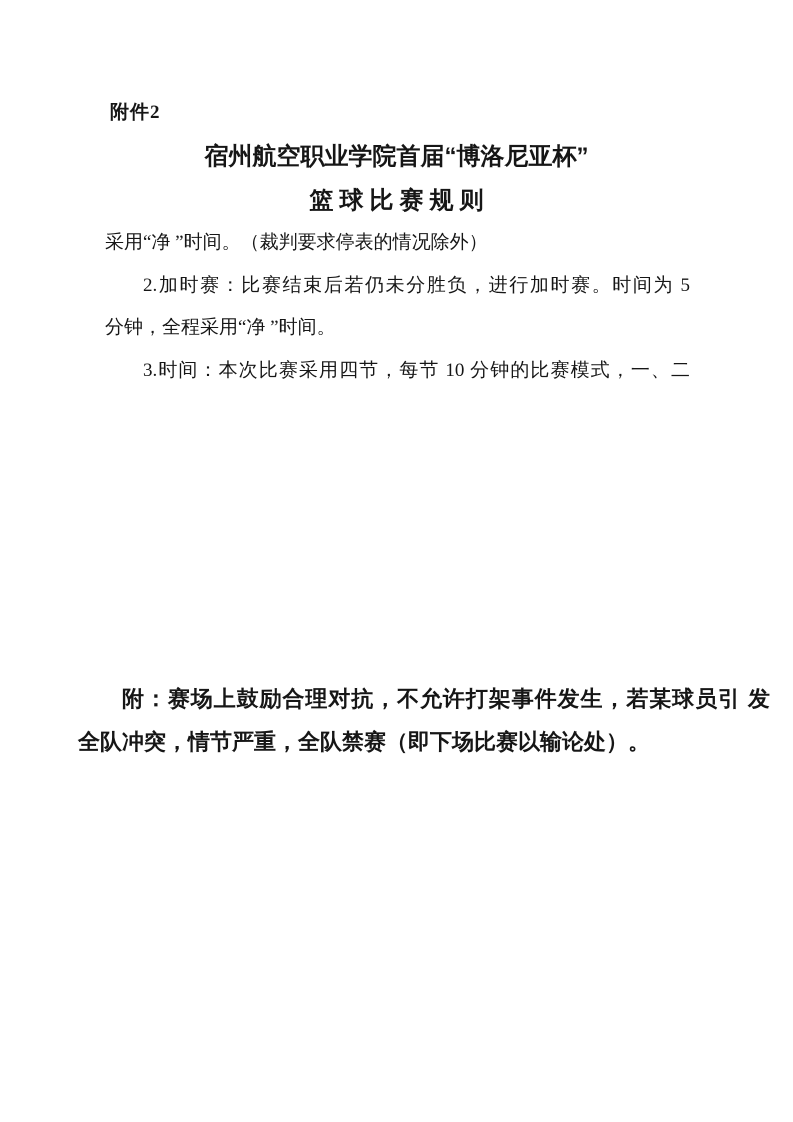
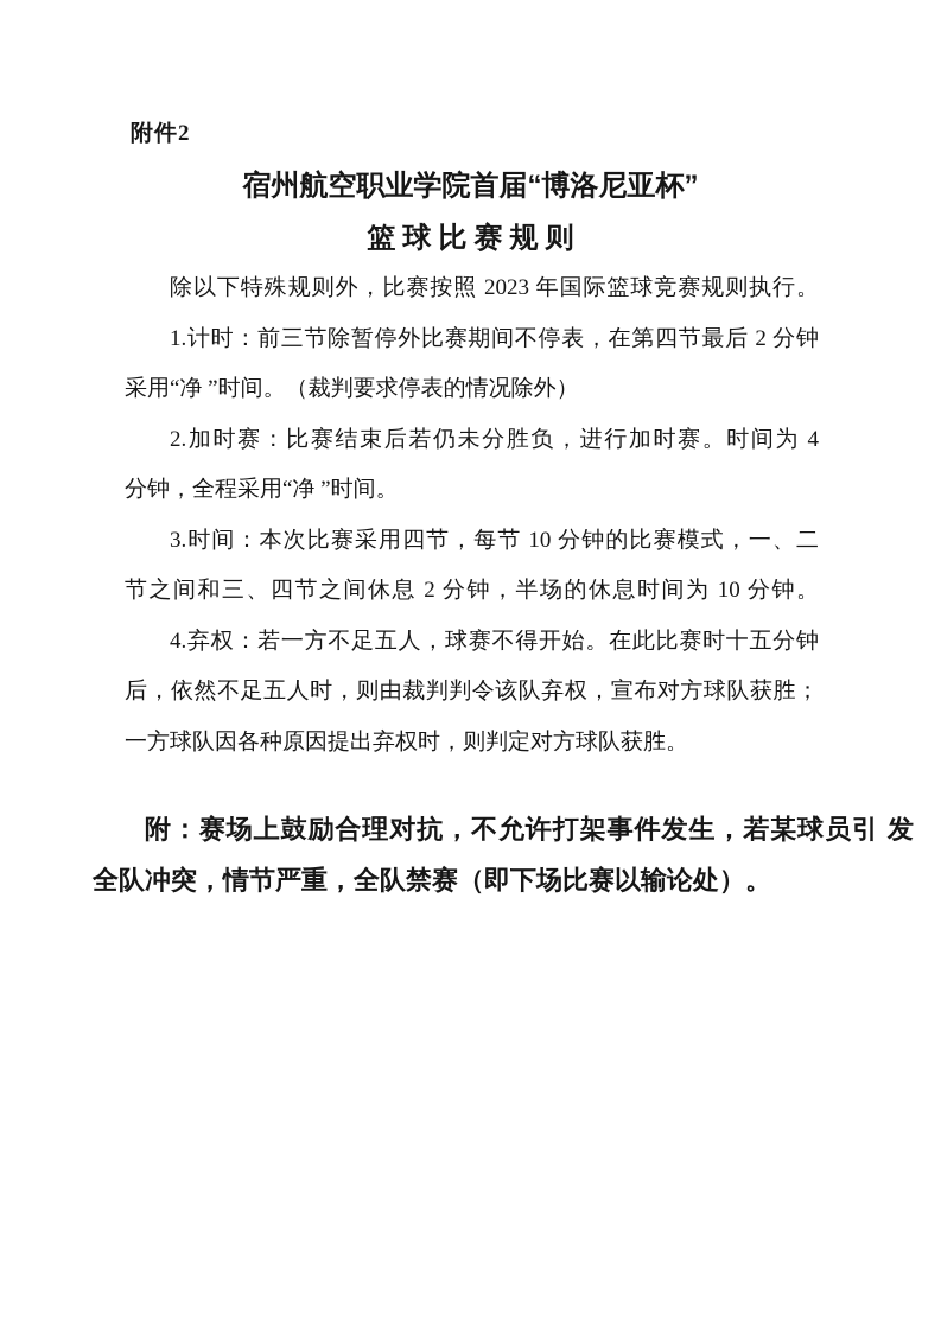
  附件2
  宿州航空职业学院首届“博洛尼亚杯”
  篮球比赛规则
+ 除以下特殊规则外，比赛按照 2023 年国际篮球竞赛规则执行。
+ 1.计时：前三节除暂停外比赛期间不停表，在第四节最后 2 分钟
  采用“净 ”时间。（裁判要求停表的情况除外）
- 2.加时赛：比赛结束后若仍未分胜负，进行加时赛。时间为 5
+ 2.加时赛：比赛结束后若仍未分胜负，进行加时赛。时间为 4
  分钟，全程采用“净 ”时间。
  3.时间：本次比赛采用四节，每节 10 分钟的比赛模式，一、二
+ 节之间和三、四节之间休息 2 分钟，半场的休息时间为 10 分钟。
+ 4.弃权：若一方不足五人，球赛不得开始。在此比赛时十五分钟
+ 后，依然不足五人时，则由裁判判令该队弃权，宣布对方球队获胜；
+ 一方球队因各种原因提出弃权时，则判定对方球队获胜。
  附：赛场上鼓励合理对抗，不允许打架事件发生，若某球员引 发
  全队冲突，情节严重，全队禁赛（即下场比赛以输论处）。
